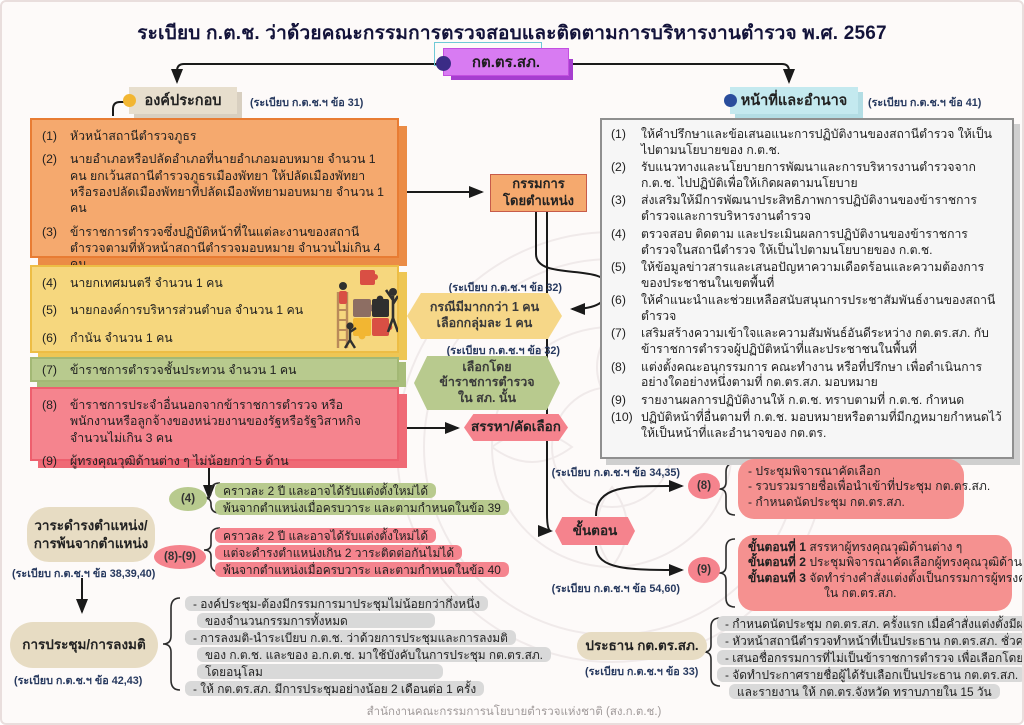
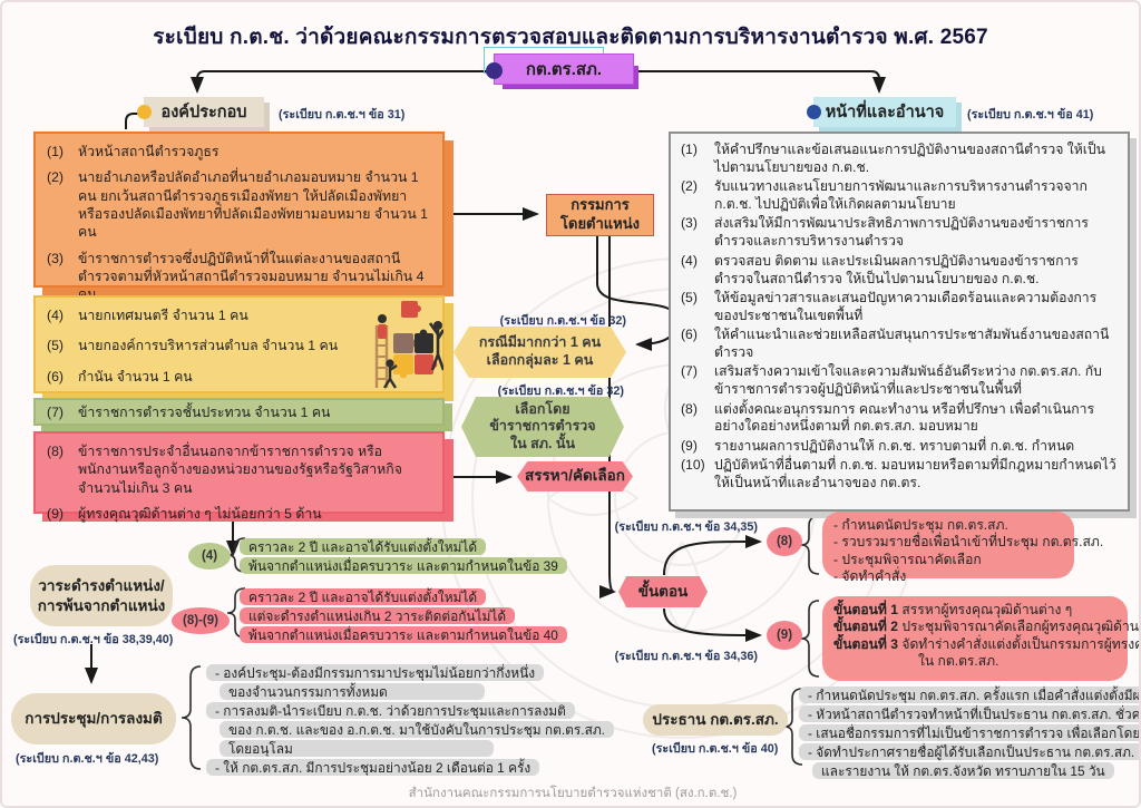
  ระเบียบ ก.ต.ช. ว่าด้วยคณะกรรมการตรวจสอบและติดตามการบริหารงานตำรวจ พ.ศ. 2567
  กต.ตร.สภ.
  องค์ประกอบ
  (ระเบียบ ก.ต.ช.ฯ ข้อ 31)
  หน้าที่และอำนาจ
  (ระเบียบ ก.ต.ช.ฯ ข้อ 41)
  (1)
  หัวหน้าสถานีตำรวจภูธร
  (2)
  นายอำเภอหรือปลัดอำเภอที่นายอำเภอมอบหมาย จำนวน 1 คน ยกเว้นสถานีตำรวจภูธรเมืองพัทยา ให้ปลัดเมืองพัทยาหรือรองปลัดเมืองพัทยาที่ปลัดเมืองพัทยามอบหมาย จำนวน 1 คน
  (3)
  ข้าราชการตำรวจซึ่งปฏิบัติหน้าที่ในแต่ละงานของสถานีตำรวจตามที่หัวหน้าสถานีตำรวจมอบหมาย จำนวนไม่เกิน 4
  (4)
  นายกเทศมนตรี จำนวน 1 คน
  (5)
  นายกองค์การบริหารส่วนตำบล จำนวน 1 คน
  (6)
  กำนัน จำนวน 1 คน
  (7)
  ข้าราชการตำรวจชั้นประทวน จำนวน 1 คน
  (8)
  ข้าราชการประจำอื่นนอกจากข้าราชการตำรวจ หรือพนักงานหรือลูกจ้างของหน่วยงานของรัฐหรือรัฐวิสาหกิจ จำนวนไม่เกิน 3 คน
  (9)
  ผู้ทรงคุณวุฒิด้านต่าง ๆ ไม่น้อยกว่า 5 ด้าน
  กรรมการ
  โดยตำแหน่ง
  (ระเบียบ ก.ต.ช.ฯ ข้อ 32)
  กรณีมีมากกว่า 1 คน
  เลือกกลุ่มละ 1 คน
  (ระเบียบ ก.ต.ช.ฯ ข้อ 32)
  เลือกโดย
  ข้าราชการตำรวจ
  ใน สภ. นั้น
  สรรหา/คัดเลือก
  (1)
  ให้คำปรึกษาและข้อเสนอแนะการปฏิบัติงานของสถานีตำรวจ ให้เป็นไปตามนโยบายของ ก.ต.ช.
  (2)
  รับแนวทางและนโยบายการพัฒนาและการบริหารงานตำรวจจาก ก.ต.ช. ไปปฏิบัติเพื่อให้เกิดผลตามนโยบาย
  (3)
  ส่งเสริมให้มีการพัฒนาประสิทธิภาพการปฏิบัติงานของข้าราชการตำรวจและการบริหารงานตำรวจ
  (4)
  ตรวจสอบ ติดตาม และประเมินผลการปฏิบัติงานของข้าราชการตำรวจในสถานีตำรวจ ให้เป็นไปตามนโยบายของ ก.ต.ช.
  (5)
  ให้ข้อมูลข่าวสารและเสนอปัญหาความเดือดร้อนและความต้องการของประชาชนในเขตพื้นที่
  (6)
  ให้คำแนะนำและช่วยเหลือสนับสนุนการประชาสัมพันธ์งานของสถานีตำรวจ
  (7)
  เสริมสร้างความเข้าใจและความสัมพันธ์อันดีระหว่าง กต.ตร.สภ. กับข้าราชการตำรวจผู้ปฏิบัติหน้าที่และประชาชนในพื้นที่
  (8)
  แต่งตั้งคณะอนุกรรมการ คณะทำงาน หรือที่ปรึกษา เพื่อดำเนินการอย่างใดอย่างหนึ่งตามที่ กต.ตร.สภ. มอบหมาย
  (9)
  รายงานผลการปฏิบัติงานให้ ก.ต.ช. ทราบตามที่ ก.ต.ช. กำหนด
  (10)
  ปฏิบัติหน้าที่อื่นตามที่ ก.ต.ช. มอบหมายหรือตามที่มีกฎหมายกำหนดไว้ให้เป็นหน้าที่และอำนาจของ กต.ตร.
  (ระเบียบ ก.ต.ช.ฯ ข้อ 34,35)
  (8)
- - ประชุมพิจารณาคัดเลือก
+ - กำหนดนัดประชุม กต.ตร.สภ.
  - รวบรวมรายชื่อเพื่อนำเข้าที่ประชุม กต.ตร.สภ.
- - กำหนดนัดประชุม กต.ตร.สภ.
+ - ประชุมพิจารณาคัดเลือก
+ - จัดทำคำสั่ง
  ขั้นตอน
  (9)
- (ระเบียบ ก.ต.ช.ฯ ข้อ 54,60)
+ (ระเบียบ ก.ต.ช.ฯ ข้อ 34,36)
  ขั้นตอนที่ 1 สรรหาผู้ทรงคุณวุฒิด้านต่าง ๆ
  ขั้นตอนที่ 2 ประชุมพิจารณาคัดเลือกผู้ทรงคุณวุฒิด้าน
  ขั้นตอนที่ 3 จัดทำร่างคำสั่งแต่งตั้งเป็นกรรมการผู้ทรง
  ใน กต.ตร.สภ.
  ประธาน กต.ตร.สภ.
- (ระเบียบ ก.ต.ช.ฯ ข้อ 33)
+ (ระเบียบ ก.ต.ช.ฯ ข้อ 40)
  - กำหนดนัดประชุม กต.ตร.สภ. ครั้งแรก เมื่อคำสั่งแต่งตั้งมีผ
  - หัวหน้าสถานีตำรวจทำหน้าที่เป็นประธาน กต.ตร.สภ. ชั่วค
  - เสนอชื่อกรรมการที่ไม่เป็นข้าราชการตำรวจ เพื่อเลือกโดย
  - จัดทำประกาศรายชื่อผู้ได้รับเลือกเป็นประธาน กต.ตร.สภ.
  และรายงาน ให้ กต.ตร.จังหวัด ทราบภายใน 15 วัน
  วาระดำรงตำแหน่ง/
  การพ้นจากตำแหน่ง
  (ระเบียบ ก.ต.ช.ฯ ข้อ 38,39,40)
  (4)
  คราวละ 2 ปี และอาจได้รับแต่งตั้งใหม่ได้
  พ้นจากตำแหน่งเมื่อครบวาระ และตามกำหนดในข้อ 39
  (8)-(9)
  คราวละ 2 ปี และอาจได้รับแต่งตั้งใหม่ได้
  แต่จะดำรงตำแหน่งเกิน 2 วาระติดต่อกันไม่ได้
  พ้นจากตำแหน่งเมื่อครบวาระ และตามกำหนดในข้อ 40
  การประชุม/การลงมติ
  (ระเบียบ ก.ต.ช.ฯ ข้อ 42,43)
  - องค์ประชุม-ต้องมีกรรมการมาประชุมไม่น้อยกว่ากึ่งหนึ่ง
  ของจำนวนกรรมการทั้งหมด
  - การลงมติ-นำระเบียบ ก.ต.ช. ว่าด้วยการประชุมและการลงมติ
  ของ ก.ต.ช. และของ อ.ก.ต.ช. มาใช้บังคับในการประชุม กต.ตร.สภ.
  โดยอนุโลม
  - ให้ กต.ตร.สภ. มีการประชุมอย่างน้อย 2 เดือนต่อ 1 ครั้ง
  สำนักงานคณะกรรมการนโยบายตำรวจแห่งชาติ (สง.ก.ต.ช.)
